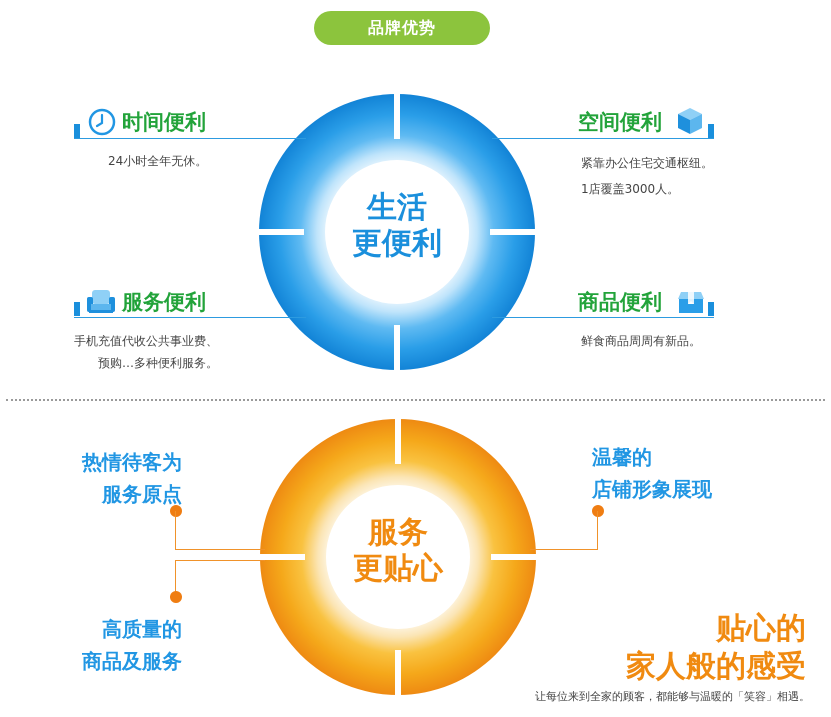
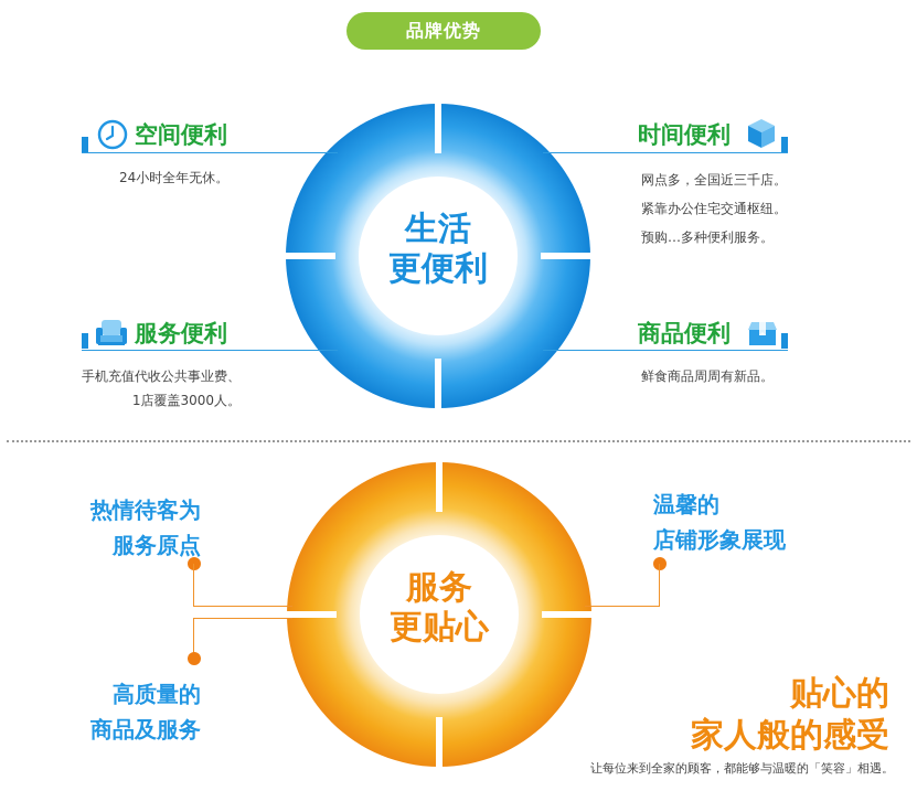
  品牌优势
  生活
  更便利
- 时间便利
+ 空间便利
  24小时全年无休。
- 空间便利
+ 时间便利
+ 网点多，全国近三千店。
  紧靠办公住宅交通枢纽。
- 1店覆盖3000人。
+ 预购…多种便利服务。
  服务便利
  手机充值代收公共事业费、
- 预购…多种便利服务。
+ 1店覆盖3000人。
  商品便利
  鲜食商品周周有新品。
  服务
  更贴心
  热情待客为
  服务原点
  高质量的
  商品及服务
  温馨的
  店铺形象展现
  贴心的
  家人般的感受
  让每位来到全家的顾客，都能够与温暖的「笑容」相遇。
